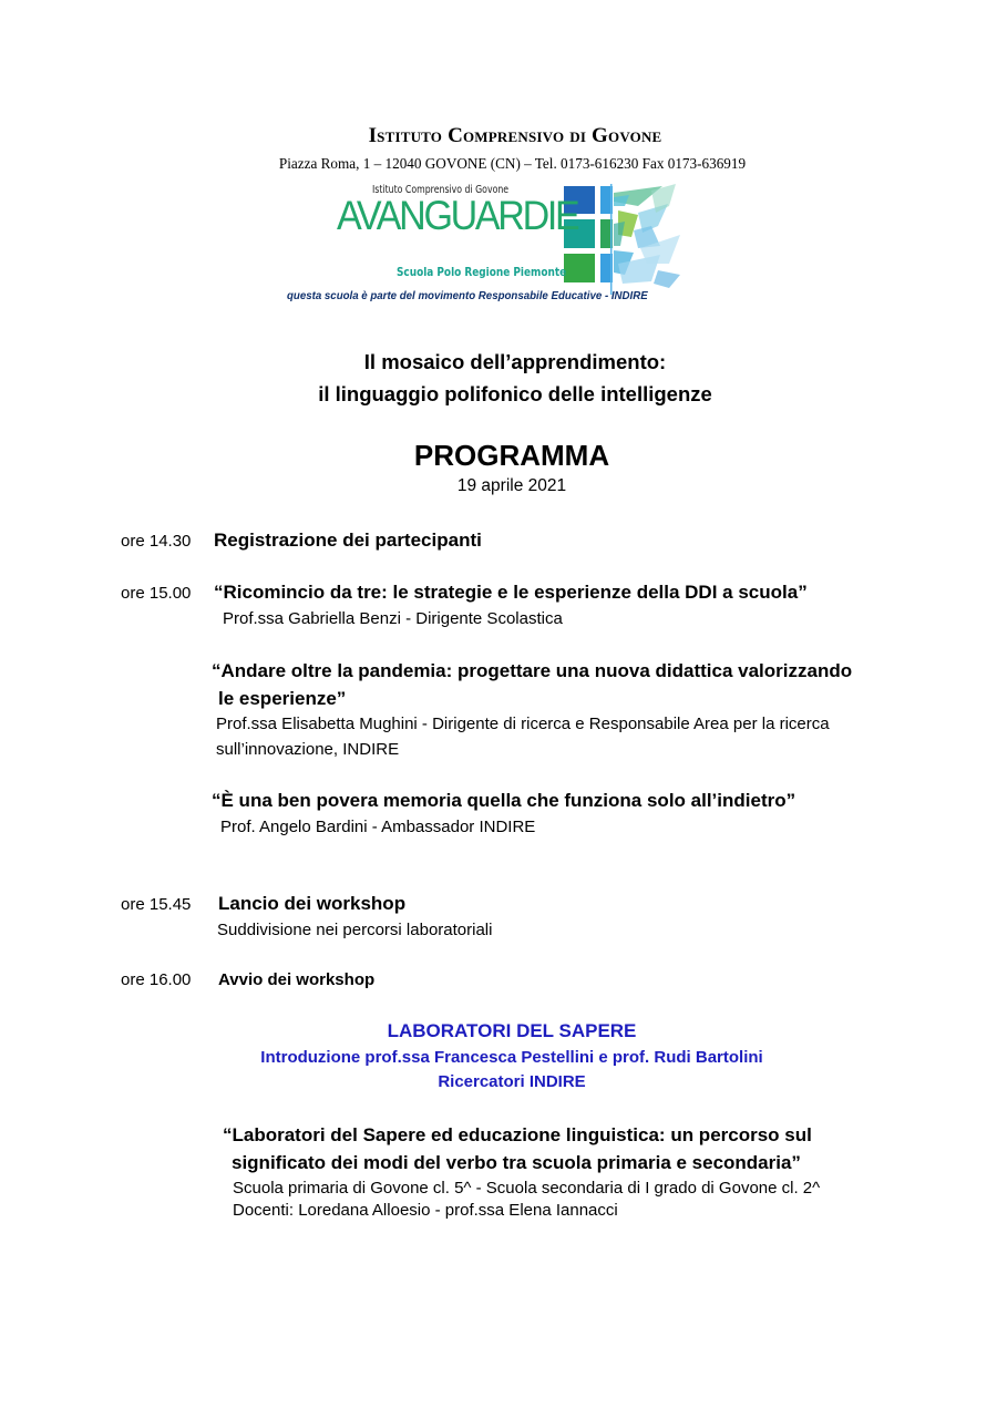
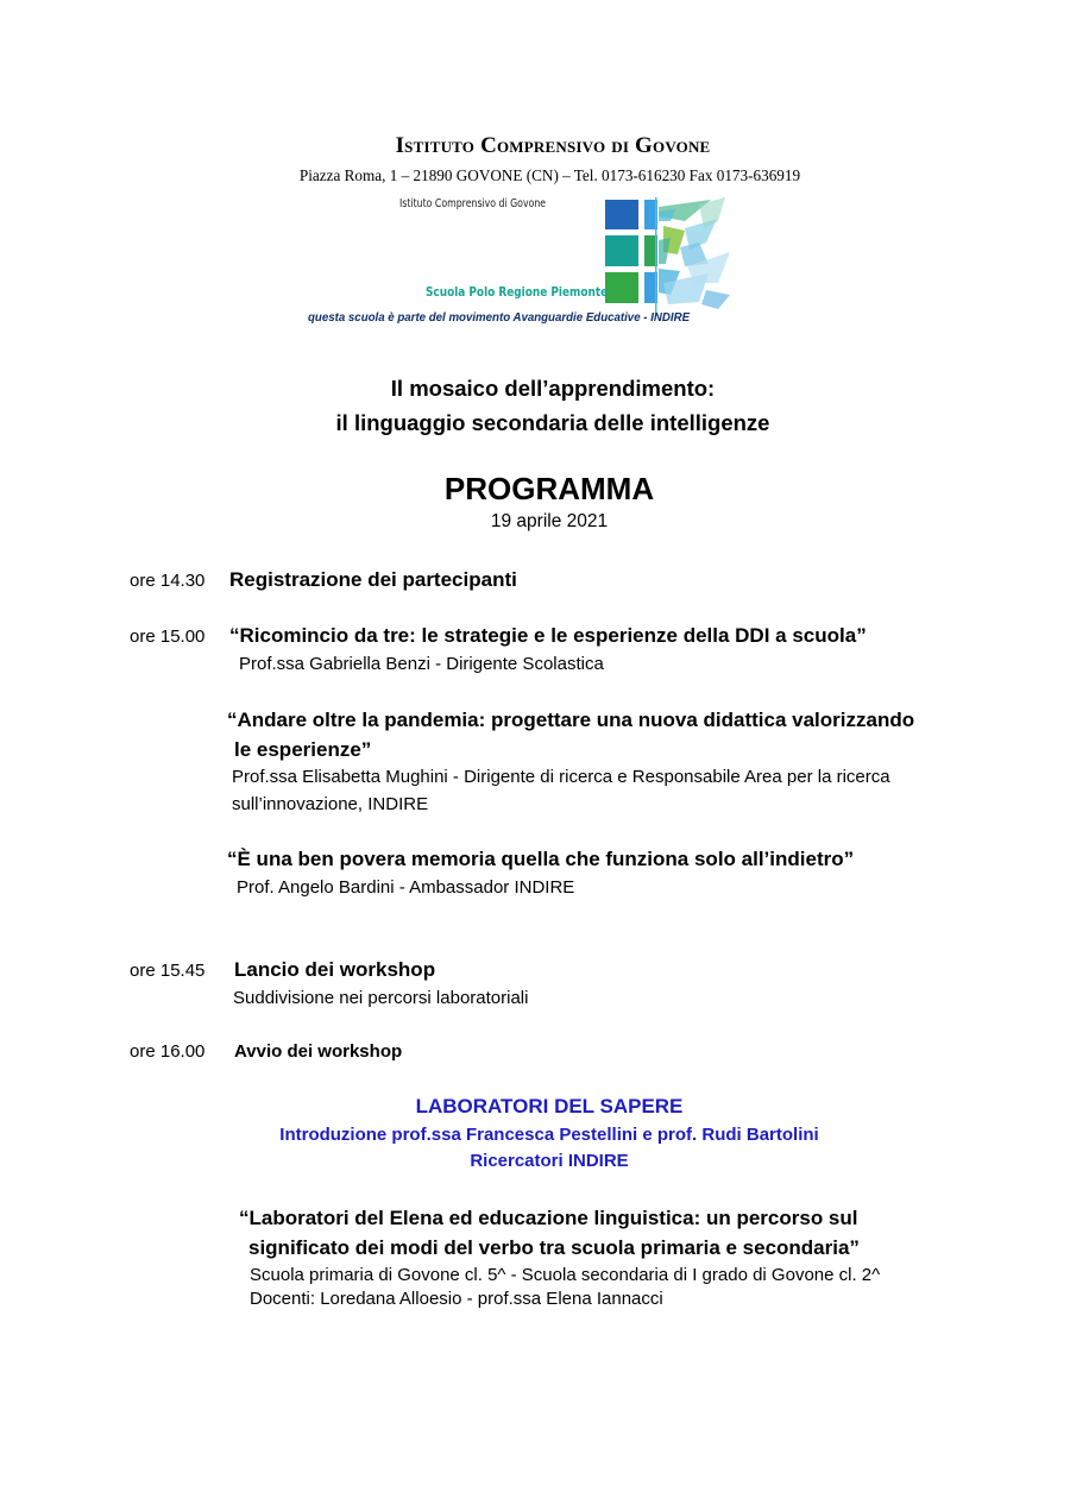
  Istituto Comprensivo di Govone
- Piazza Roma, 1 – 12040 GOVONE (CN) – Tel. 0173-616230 Fax 0173-636919
+ Piazza Roma, 1 – 21890 GOVONE (CN) – Tel. 0173-616230 Fax 0173-636919
  Istituto Comprensivo di Govone
- AVANGUARDIE
  Scuola Polo Regione Piemonte
- questa scuola è parte del movimento Responsabile Educative - INDIRE
+ questa scuola è parte del movimento Avanguardie Educative - INDIRE
  Il mosaico dell’apprendimento:
- il linguaggio polifonico delle intelligenze
+ il linguaggio secondaria delle intelligenze
  PROGRAMMA
  19 aprile 2021
  ore 14.30
  Registrazione dei partecipanti
  ore 15.00
  “Ricomincio da tre: le strategie e le esperienze della DDI a scuola”
  Prof.ssa Gabriella Benzi - Dirigente Scolastica
  “Andare oltre la pandemia: progettare una nuova didattica valorizzando
  le esperienze”
  Prof.ssa Elisabetta Mughini - Dirigente di ricerca e Responsabile Area per la ricerca
  sull’innovazione, INDIRE
  “È una ben povera memoria quella che funziona solo all’indietro”
  Prof. Angelo Bardini - Ambassador INDIRE
  ore 15.45
  Lancio dei workshop
  Suddivisione nei percorsi laboratoriali
  ore 16.00
  Avvio dei workshop
  LABORATORI DEL SAPERE
  Introduzione prof.ssa Francesca Pestellini e prof. Rudi Bartolini
  Ricercatori INDIRE
- “Laboratori del Sapere ed educazione linguistica: un percorso sul
+ “Laboratori del Elena ed educazione linguistica: un percorso sul
  significato dei modi del verbo tra scuola primaria e secondaria”
  Scuola primaria di Govone cl. 5^ - Scuola secondaria di I grado di Govone cl. 2^
  Docenti: Loredana Alloesio - prof.ssa Elena Iannacci
